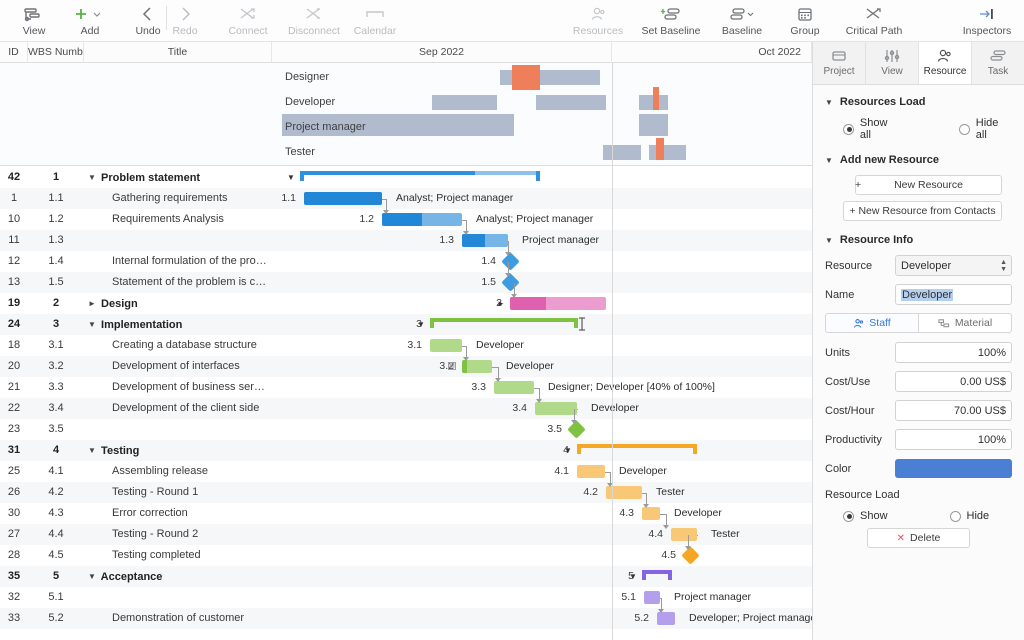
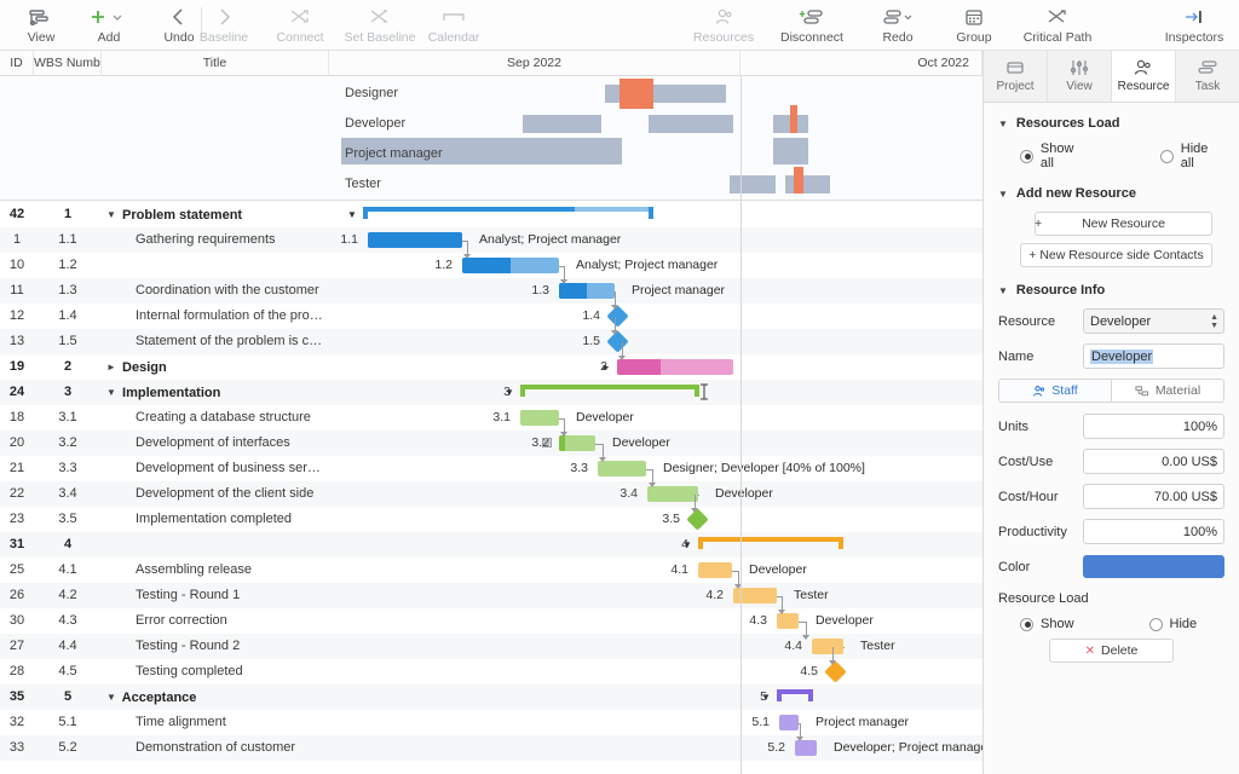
  View
  Add
  Undo
- Redo
+ Baseline
  Connect
- Disconnect
+ Set Baseline
  Calendar
  Resources
- Set Baseline
+ Disconnect
- Baseline
+ Redo
  Group
  Critical Path
  Inspectors
  ID
  WBS Numb
  Title
  Sep 2022
  Oct 2022
  42
  1
  ▼ Problem statement
  1
  1.1
  Gathering requirements
  10
  1.2
- Requirements Analysis
  11
  1.3
+ Coordination with the customer
  12
  1.4
  Internal formulation of the proble
  13
  1.5
  Statement of the problem is com
  19
  2
  ► Design
  24
  3
  ▼ Implementation
  18
  3.1
  Creating a database structure
  20
  3.2
  Development of interfaces
  21
  3.3
  Development of business servic
  22
  3.4
  Development of the client side
  23
  3.5
+ Implementation completed
  31
  4
- ▼ Testing
  25
  4.1
  Assembling release
  26
  4.2
  Testing - Round 1
  30
  4.3
  Error correction
  27
  4.4
  Testing - Round 2
  28
  4.5
  Testing completed
  35
  5
  ▼ Acceptance
  32
  5.1
+ Time alignment
  33
  5.2
  Demonstration of customer
  Designer
  Developer
  Project manager
  Tester
  ▼
  1.1
  Analyst; Project manager
  1.2
  Analyst; Project manager
  1.3
  Project manager
  1.4
  1.5
  2
  ►
  3
  ▼
  3.1
  Developer
  3.2
  Developer
  3.3
  Designer; Deeloper [40% of 100%]
  3.4
  Devloper
  3.5
  4
  ▼
  4.1
  Developer
  4.2
  Tester
  4.3
  Developer
  4.4
  Tester
  4.5
  5
  ▼
  5.1
  Project manager
  5.2
  Developer; Project manag
  Project
  View
  Resource
  Task
  ▼
  Resources Load
  Show all
  Hide all
  ▼
  Add new Resource
  +
  New Resource
- + New Resource from Contacts
+ + New Resource side Contacts
  ▼
  Resource Info
  Resource
  Developer
  Name
  Developer
  Staff
  Material
  Units
  100%
  Cost/Use
  0.00 US$
  Cost/Hour
  70.00 US$
  Productivity
  100%
  Color
  Resource Load
  Show
  Hide
  ✕
  Delete
